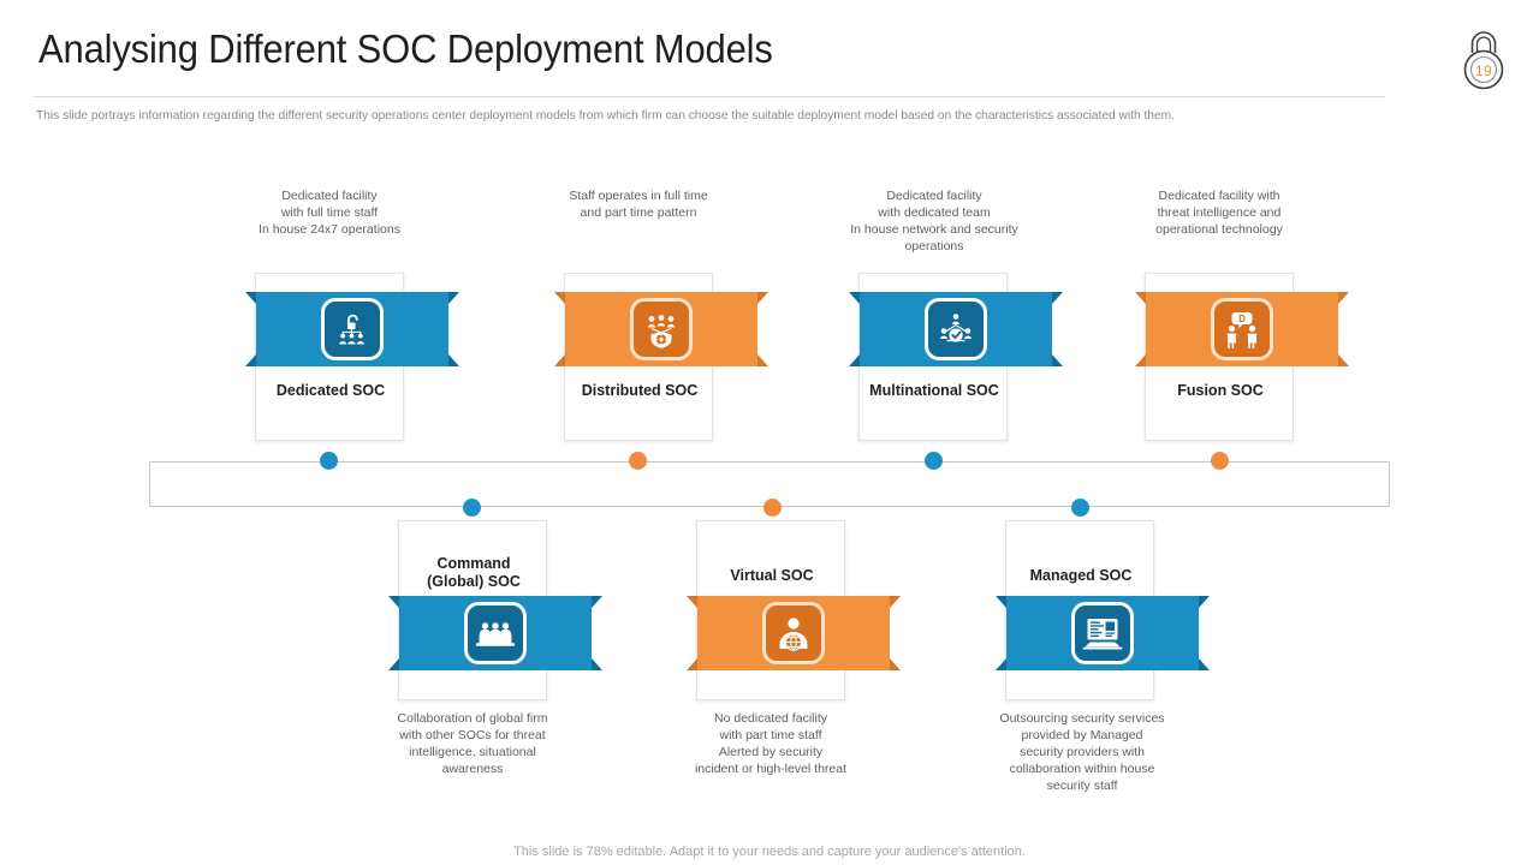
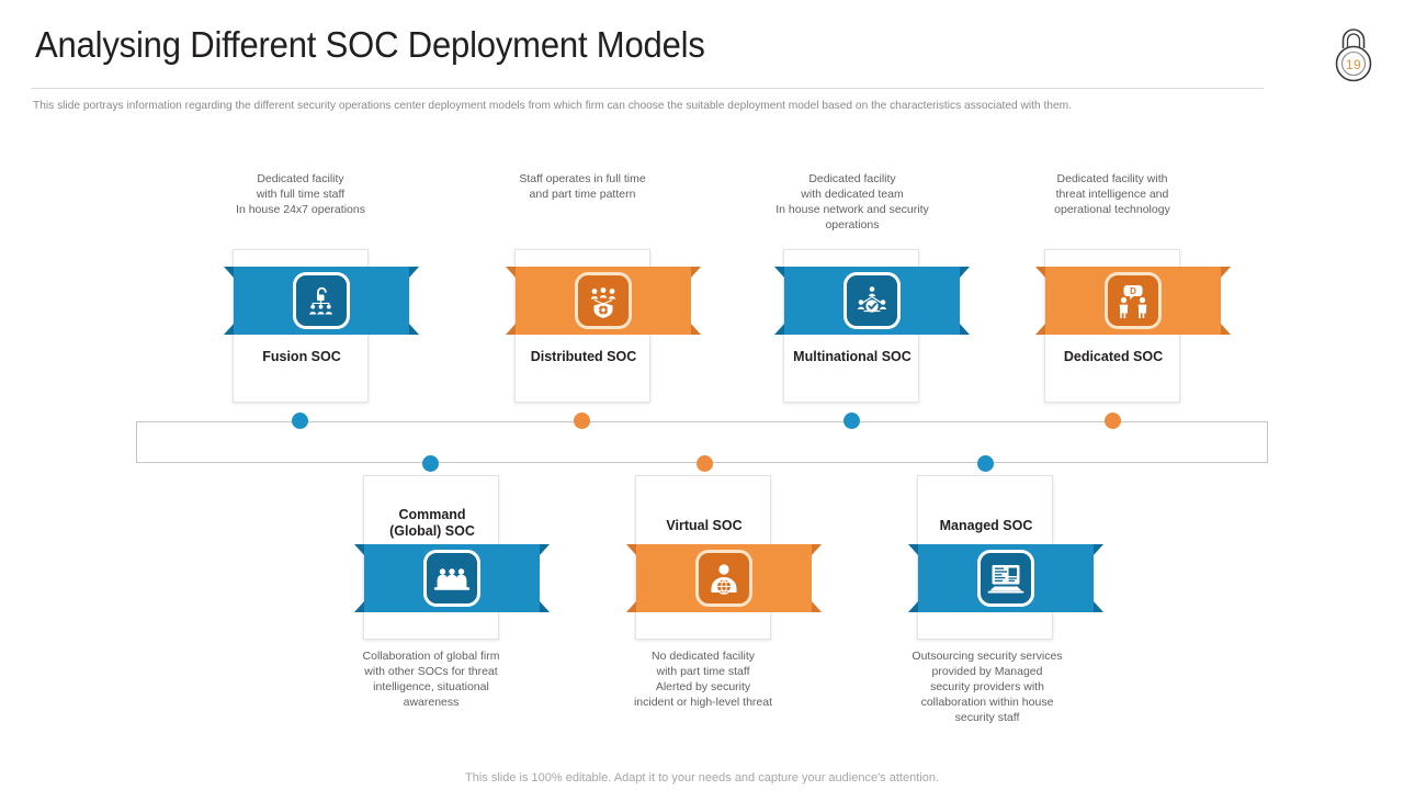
  Analysing Different SOC Deployment Models
  This slide portrays information regarding the different security operations center deployment models from which firm can choose the suitable deployment model based on the characteristics associated with them.
  19
- Dedicated SOC
+ Fusion SOC
  Dedicated facility
  with full time staff
  In house 24x7 operations
  Distributed SOC
  Staff operates in full time
  and part time pattern
  Multinational SOC
  Dedicated facility
  with dedicated team
  In house network and security
  operations
- Fusion SOC
+ Dedicated SOC
  D
  Dedicated facility with
  threat intelligence and
  operational technology
  Command
  (Global) SOC
  Collaboration of global firm
  with other SOCs for threat
  intelligence, situational
  awareness
  Virtual SOC
  No dedicated facility
  with part time staff
  Alerted by security
  incident or high-level threat
  Managed SOC
  Outsourcing security services
  provided by Managed
  security providers with
  collaboration within house
  security staff
- This slide is 78% editable. Adapt it to your needs and capture your audience's attention.
+ This slide is 100% editable. Adapt it to your needs and capture your audience's attention.
